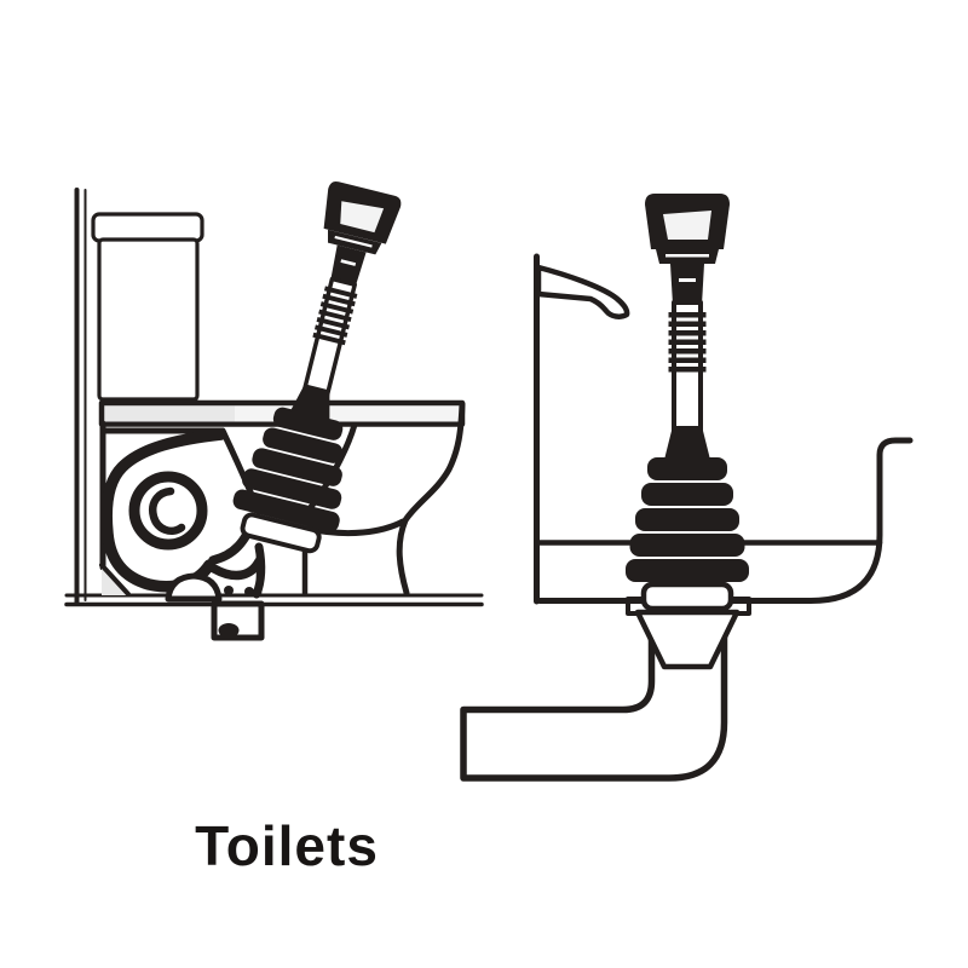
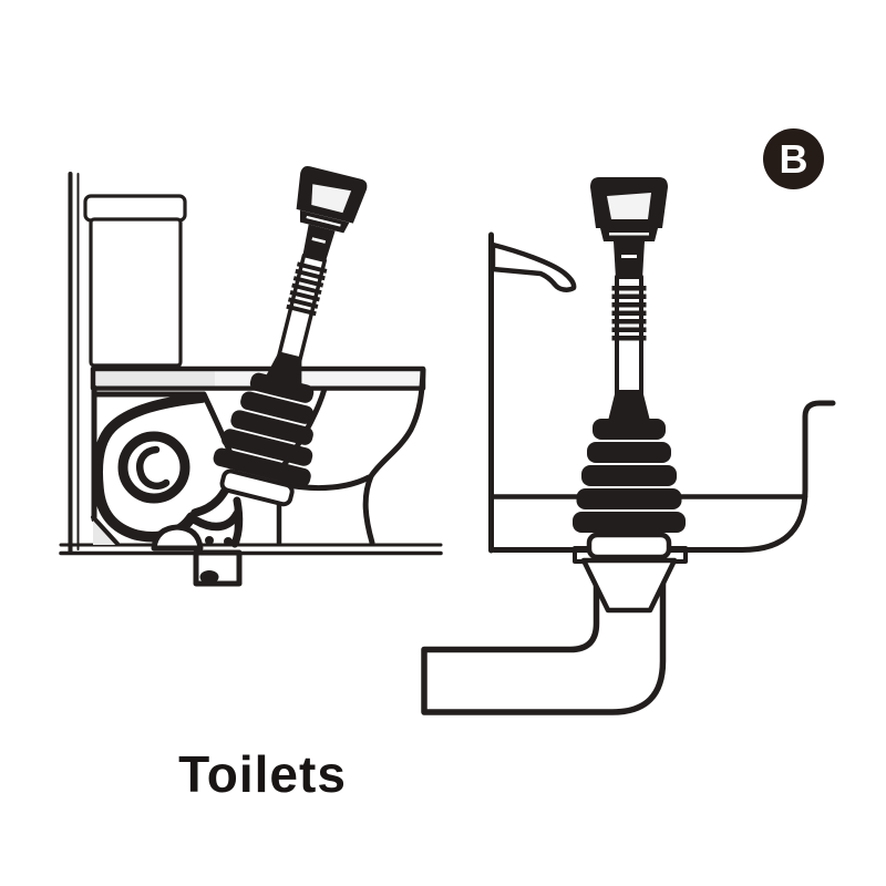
+ B
  Toilets
